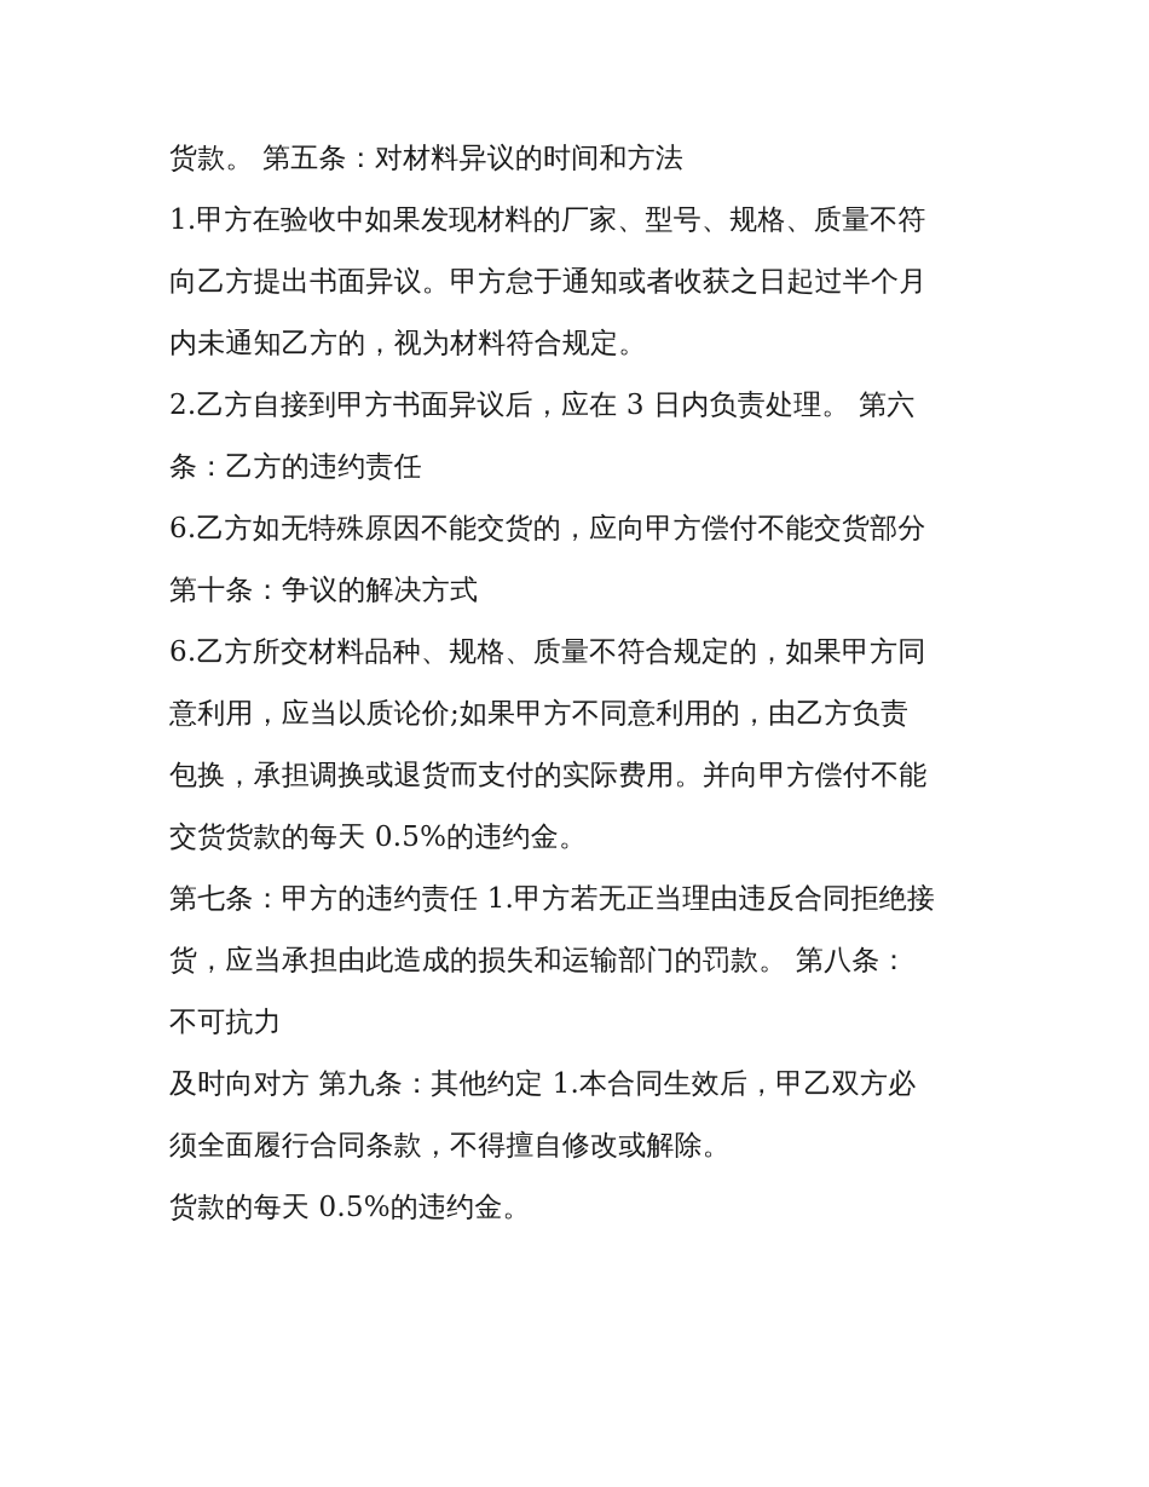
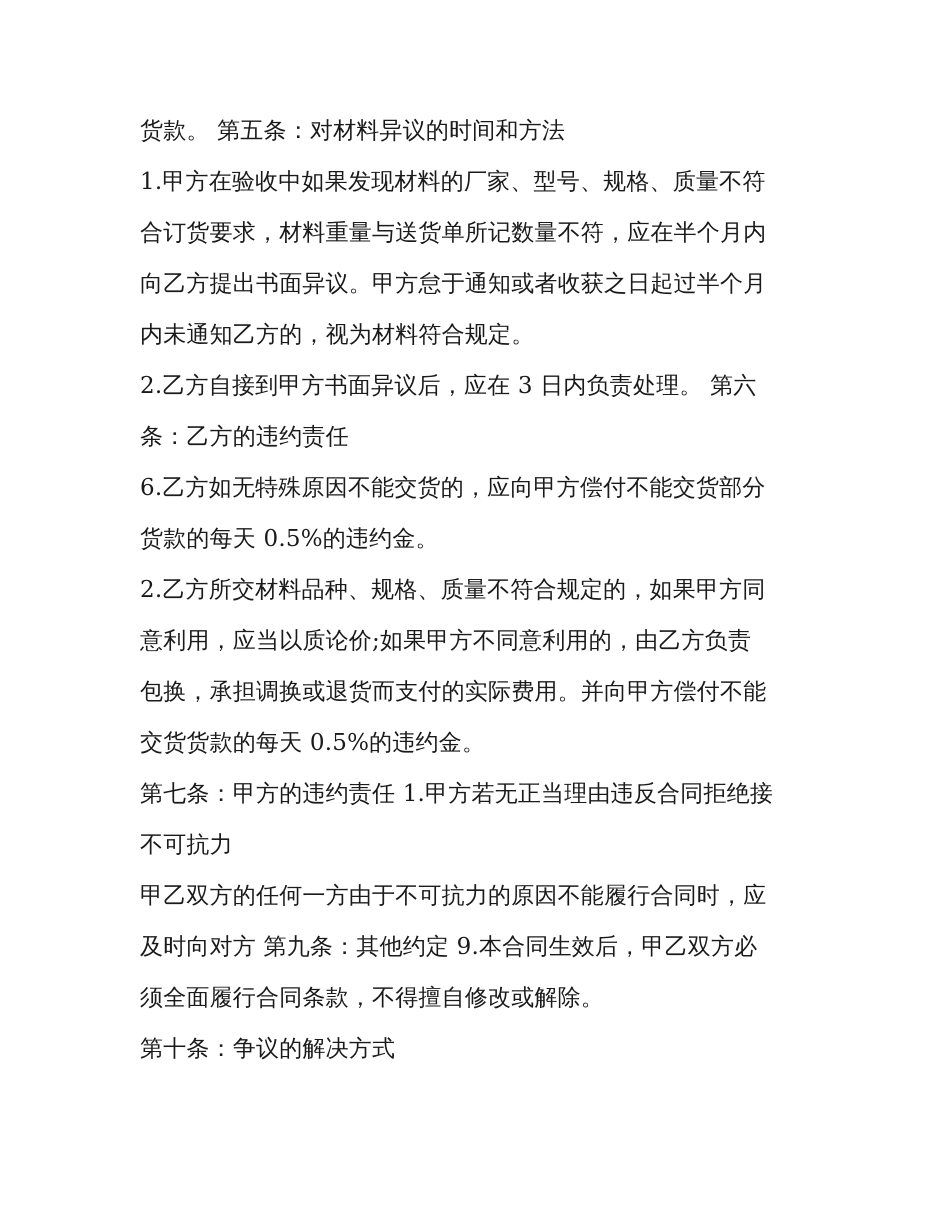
  货款。 第五条：对材料异议的时间和方法
  1.甲方在验收中如果发现材料的厂家、型号、规格、质量不符
+ 合订货要求，材料重量与送货单所记数量不符，应在半个月内
  向乙方提出书面异议。甲方怠于通知或者收获之日起过半个月
  内未通知乙方的，视为材料符合规定。
  2.乙方自接到甲方书面异议后，应在 3 日内负责处理。 第六
  条：乙方的违约责任
  6.乙方如无特殊原因不能交货的，应向甲方偿付不能交货部分
- 第十条：争议的解决方式
+ 货款的每天 0.5%的违约金。
- 6.乙方所交材料品种、规格、质量不符合规定的，如果甲方同
+ 2.乙方所交材料品种、规格、质量不符合规定的，如果甲方同
  意利用，应当以质论价;如果甲方不同意利用的，由乙方负责
  包换，承担调换或退货而支付的实际费用。并向甲方偿付不能
  交货货款的每天 0.5%的违约金。
  第七条：甲方的违约责任 1.甲方若无正当理由违反合同拒绝接
- 货，应当承担由此造成的损失和运输部门的罚款。 第八条：
  不可抗力
+ 甲乙双方的任何一方由于不可抗力的原因不能履行合同时，应
- 及时向对方 第九条：其他约定 1.本合同生效后，甲乙双方必
+ 及时向对方 第九条：其他约定 9.本合同生效后，甲乙双方必
  须全面履行合同条款，不得擅自修改或解除。
- 货款的每天 0.5%的违约金。
+ 第十条：争议的解决方式
